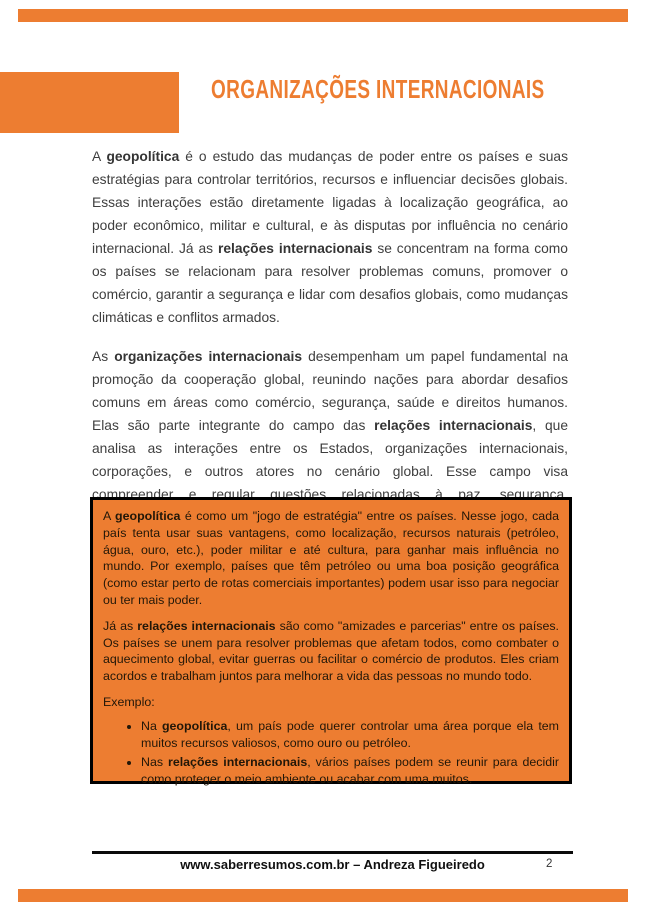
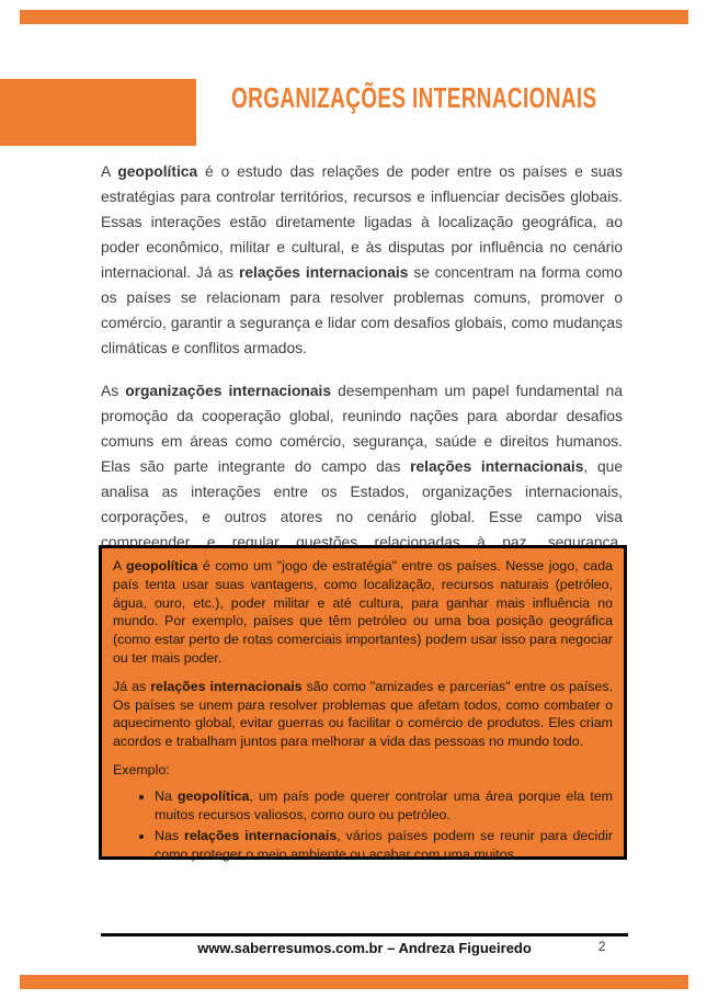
  ORGANIZAÇÕES INTERNACIONAIS
- A geopolítica é o estudo das mudanças de poder entre os países e suas estratégias para controlar territórios, recursos e influenciar decisões globais. Essas interações estão diretamente ligadas à localização geográfica, ao poder econômico, militar e cultural, e às disputas por influência no cenário internacional. Já as relações internacionais se concentram na forma como os países se relacionam para resolver problemas comuns, promover o comércio, garantir a segurança e lidar com desafios globais, como mudanças climáticas e conflitos armados.
+ A geopolítica é o estudo das relações de poder entre os países e suas estratégias para controlar territórios, recursos e influenciar decisões globais. Essas interações estão diretamente ligadas à localização geográfica, ao poder econômico, militar e cultural, e às disputas por influência no cenário internacional. Já as relações internacionais se concentram na forma como os países se relacionam para resolver problemas comuns, promover o comércio, garantir a segurança e lidar com desafios globais, como mudanças climáticas e conflitos armados.
  As organizações internacionais desempenham um papel fundamental na promoção da cooperação global, reunindo nações para abordar desafios comuns em áreas como comércio, segurança, saúde e direitos humanos. Elas são parte integrante do campo das relações internacionais, que analisa as interações entre os Estados, organizações internacionais, corporações, e outros atores no cenário global. Esse campo visa compreender e regular questões relacionadas à paz, segurança,
  A geopolítica é como um "jogo de estratégia" entre os países. Nesse jogo, cada país tenta usar suas vantagens, como localização, recursos naturais (petróleo, água, ouro, etc.), poder militar e até cultura, para ganhar mais influência no mundo. Por exemplo, países que têm petróleo ou uma boa posição geográfica (como estar perto de rotas comerciais importantes) podem usar isso para negociar ou ter mais poder.
  Já as relações internacionais são como "amizades e parcerias" entre os países. Os países se unem para resolver problemas que afetam todos, como combater o aquecimento global, evitar guerras ou facilitar o comércio de produtos. Eles criam acordos e trabalham juntos para melhorar a vida das pessoas no mundo todo.
  Exemplo:
  Na geopolítica, um país pode querer controlar uma área porque ela tem muitos recursos valiosos, como ouro ou petróleo.
  Nas relações internacionais, vários países podem se reunir para decidir como proteger o meio ambiente ou acabar com uma muitos.
  www.saberresumos.com.br – Andreza Figueiredo
  2
